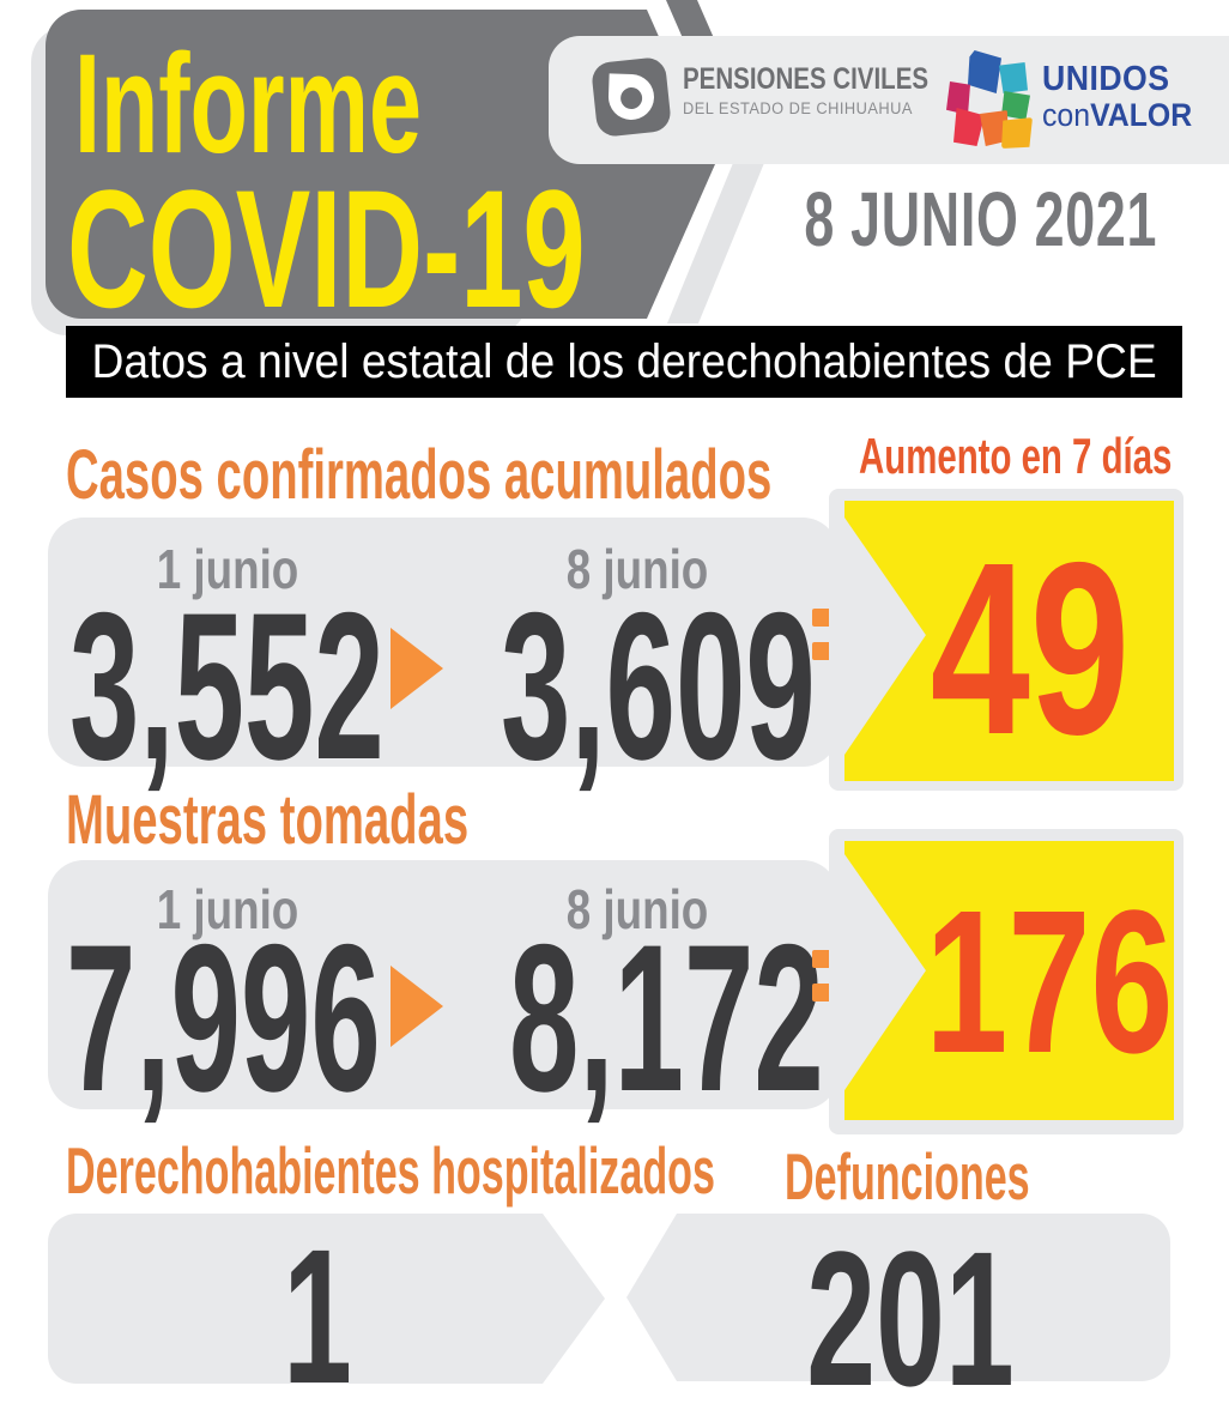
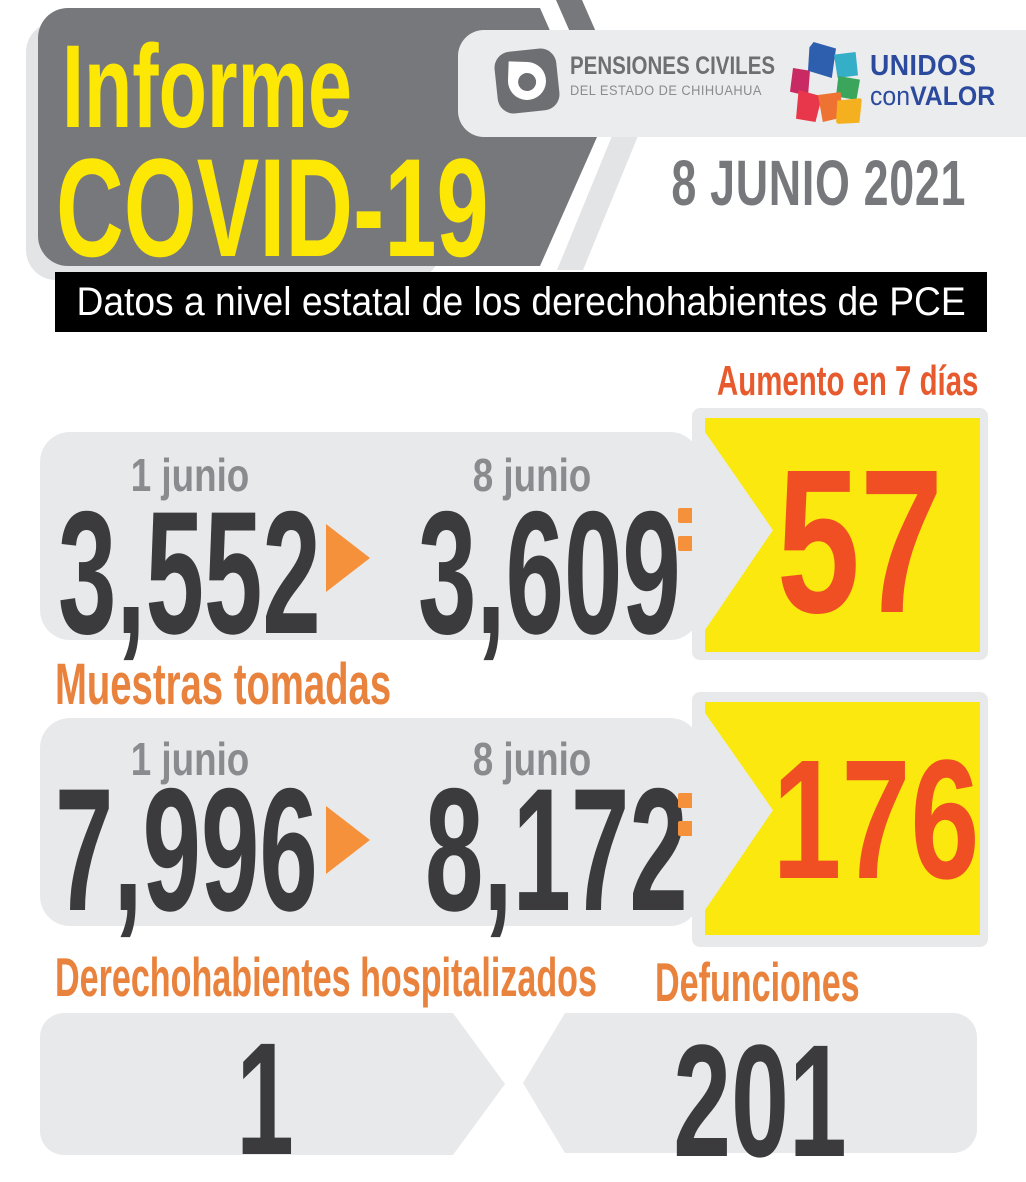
  Informe
  COVID-19
  PENSIONES CIVILES
  DEL ESTADO DE CHIHUAHUA
  UNIDOS
  conVALOR
  8 JUNIO 2021
  Datos a nivel estatal de los derechohabientes de PCE
- Casos confirmados acumulados
  Aumento en 7 días
  1 junio
  8 junio
  3,552
  3,609
- 49
+ 57
  Muestras tomadas
  1 junio
  8 junio
  7,996
  8,172
  176
  Derechohabientes hospitalizados
  Defunciones
  1
  201
